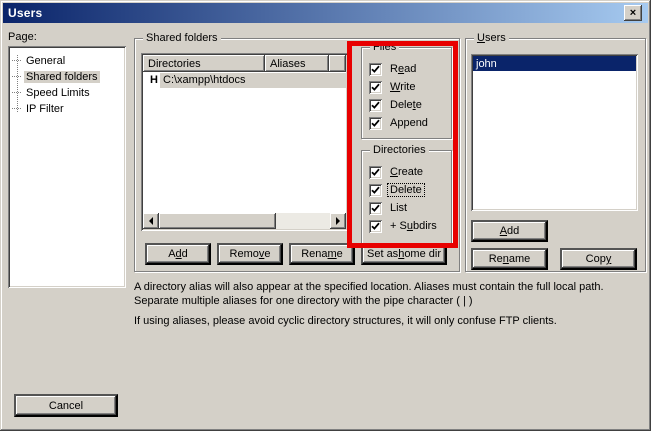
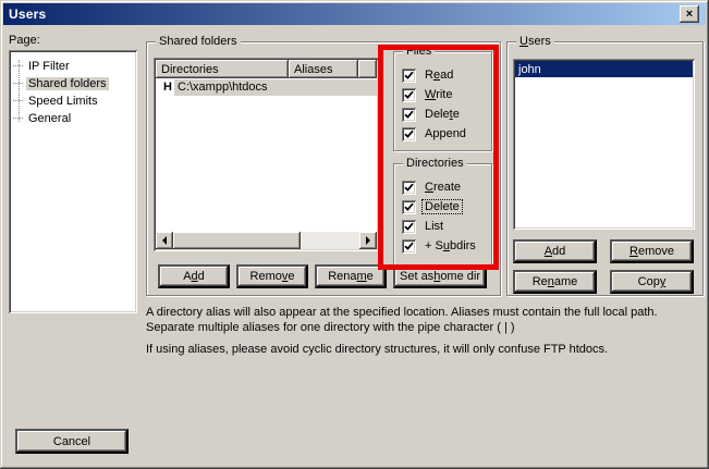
  Users
  ×
  Page:
- General
+ IP Filter
  Shared folders
  Speed Limits
- IP Filter
+ General
  Shared folders
  Directories
  Aliases
  H
  C:\xampp\htdocs
  Files
  Read
  Write
  Delete
  Append
  Directories
  Create
  Delete
  List
  + Subdirs
  A
  d
  d
  Remo
  v
  e
  Rena
  m
  e
  Set as
  h
  ome dir
  Users
  john
  A
  dd
+ R
+ emove
  Re
  n
  ame
  Cop
  y
  A directory alias will also appear at the specified location. Aliases must contain the full local path. Separate multiple aliases for one directory with the pipe character ( | )
- If using aliases, please avoid cyclic directory structures, it will only confuse FTP clients.
+ If using aliases, please avoid cyclic directory structures, it will only confuse FTP htdocs.
  Cancel
